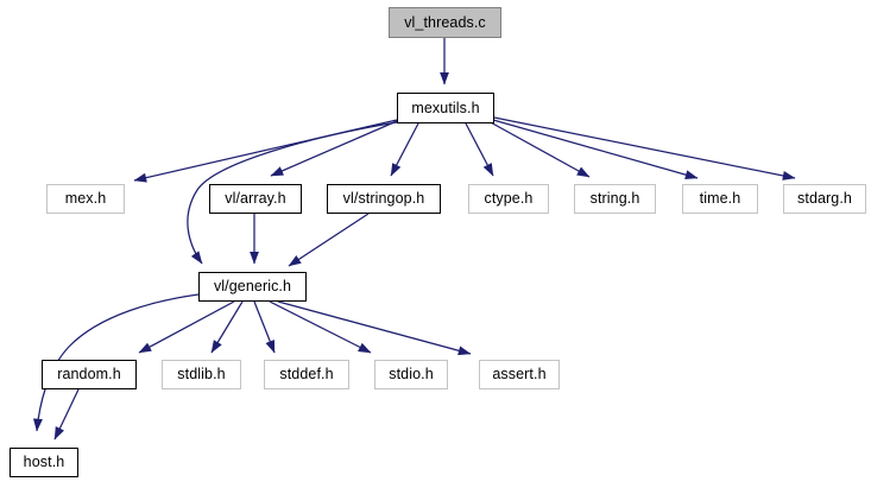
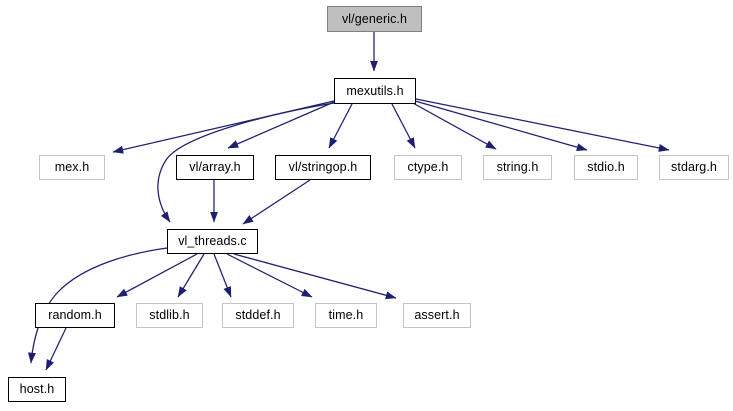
- vl_threads.c
+ vl/generic.h
  mexutils.h
  mex.h
  vl/array.h
  vl/stringop.h
  ctype.h
  string.h
- time.h
+ stdio.h
  stdarg.h
- vl/generic.h
+ vl_threads.c
  random.h
  stdlib.h
  stddef.h
- stdio.h
+ time.h
  assert.h
  host.h
